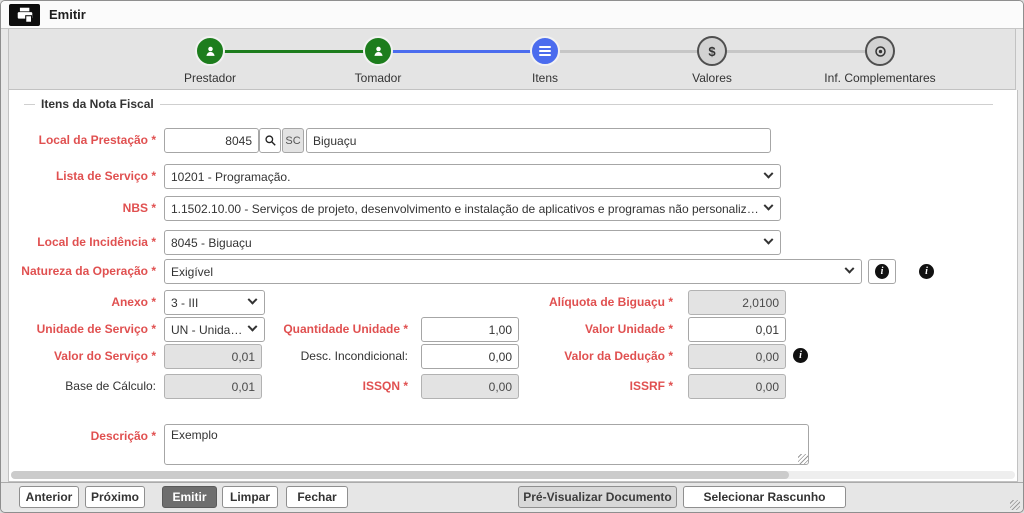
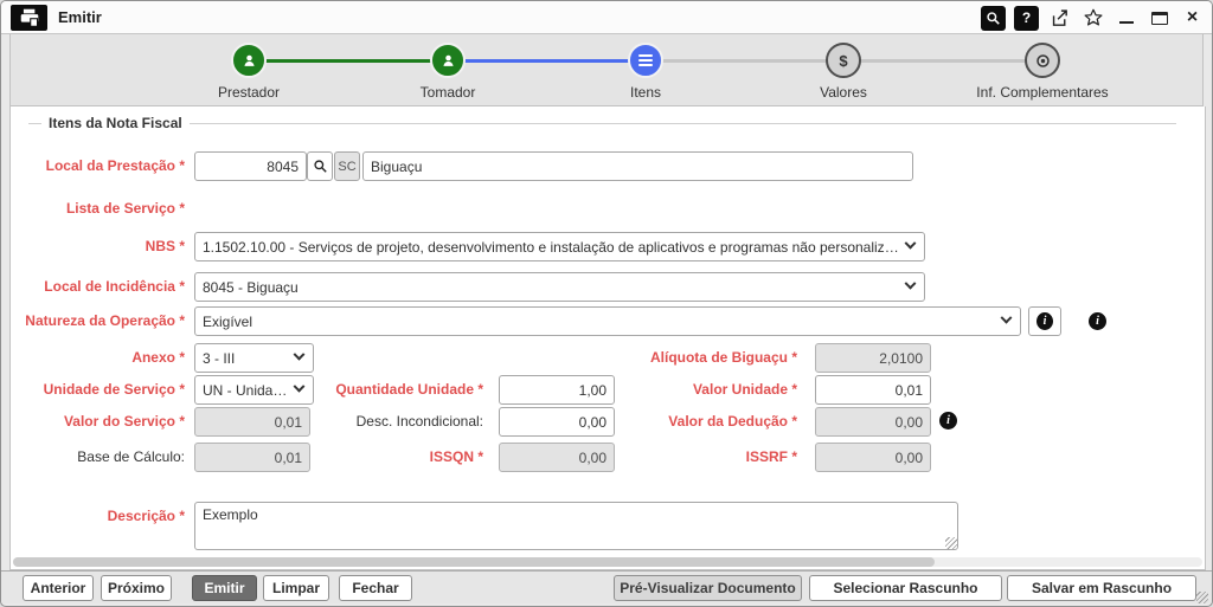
  Emitir
+ ?
+ ×
  Prestador
  Tomador
  Itens
  $
  Valores
  Inf. Complementares
  Itens da Nota Fiscal
  Local da Prestação *
  8045
  SC
  Biguaçu
  Lista de Serviço *
- 10201 - Programação.
  NBS *
  1.1502.10.00 - Serviços de projeto, desenvolvimento e instalação de aplicativos e programas não personalizad
  Local de Incidência *
  8045 - Biguaçu
  Natureza da Operação *
  Exigível
  i
  i
  Anexo *
  3 - III
  Alíquota de Biguaçu *
  2,0100
  Unidade de Serviço *
  UN - Unidade
  Quantidade Unidade *
  1,00
  Valor Unidade *
  0,01
  Valor do Serviço *
  0,01
  Desc. Incondicional:
  0,00
  Valor da Dedução *
  0,00
  i
  Base de Cálculo:
  0,01
  ISSQN *
  0,00
  ISSRF *
  0,00
  Descrição *
  Exemplo
  Anterior
  Próximo
  Emitir
  Limpar
  Fechar
  Pré-Visualizar Documento
  Selecionar Rascunho
+ Salvar em Rascunho
